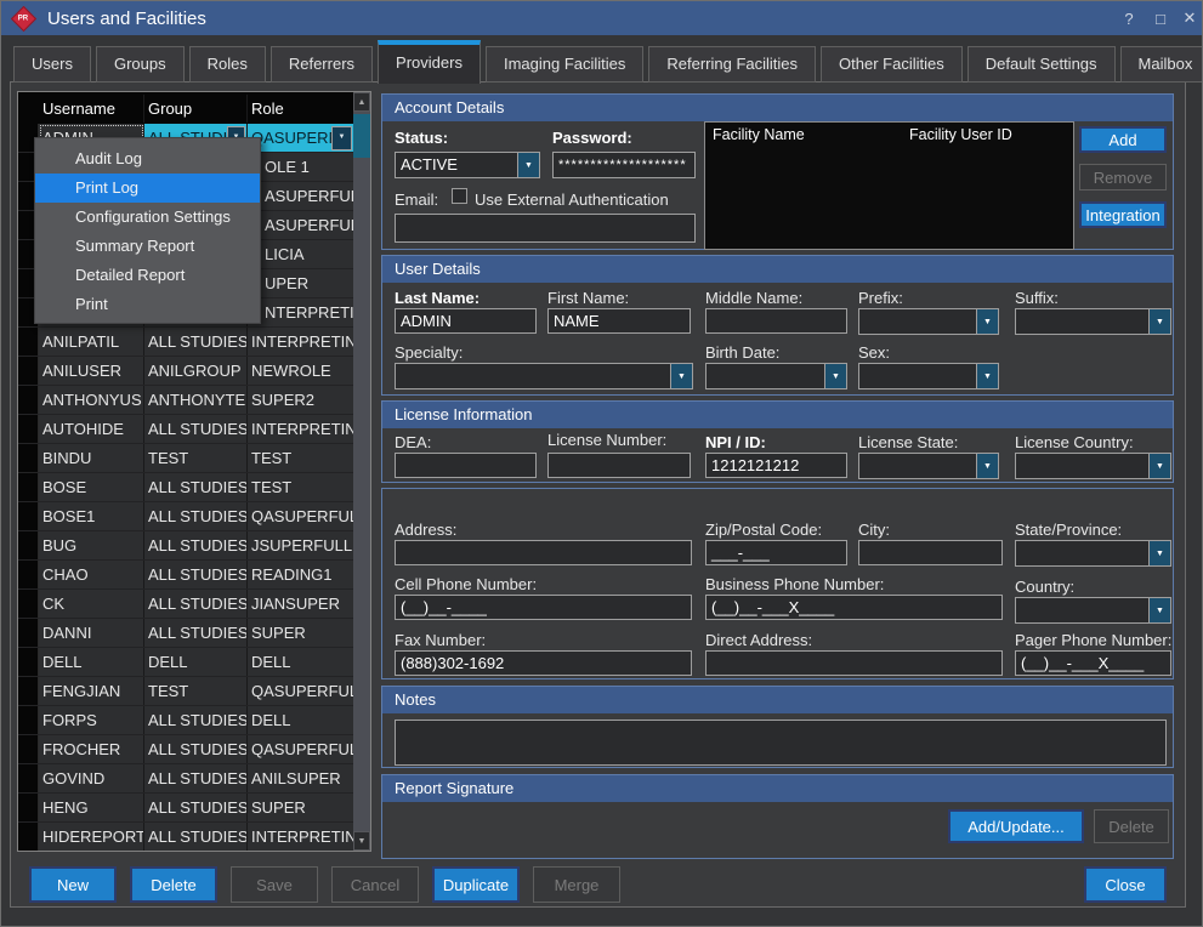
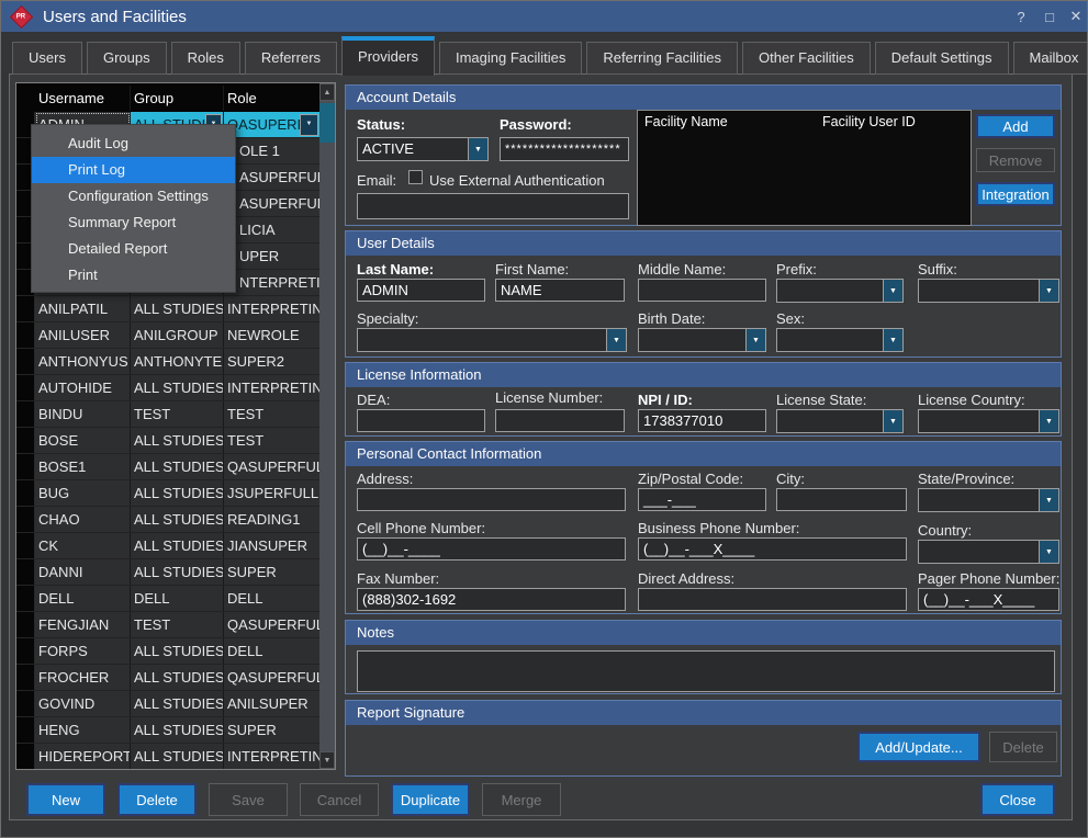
  Users and Facilities
  ?
  □
  ✕
  Users
  Groups
  Roles
  Referrers
  Providers
  Imaging Facilities
  Referring Facilities
  Other Facilities
  Default Settings
  Mailbox
  Username
  Group
  Role
  ASUPER
  OLE 1
  ASUPERFU
  ASUPERFU
  LICIA
  UPER
  NTERPRETI
  ANILPATIL
  ALL STUDIES
  INTERPRETIN
  ANILUSER
  ANILGROUP
  NEWROLE
  ANTHONYUS
  ANTHONYTE
  SUPER2
  AUTOHIDE
  ALL STUDIES
  INTERPRETIN
  BINDU
  TEST
  TEST
  BOSE
  ALL STUDIES
  TEST
  BOSE1
  ALL STUDIES
  QASUPERFU
  BUG
  ALL STUDIES
  JSUPERFULL
  CHAO
  ALL STUDIES
  READING1
  CK
  ALL STUDIES
  JIANSUPER
  DANNI
  ALL STUDIES
  SUPER
  DELL
  DELL
  DELL
  FENGJIAN
  TEST
  QASUPERFU
  FORPS
  ALL STUDIES
  DELL
  FROCHER
  ALL STUDIES
  QASUPERFU
  GOVIND
  ALL STUDIES
  ANILSUPER
  HENG
  ALL STUDIES
  SUPER
  HIDEREPORT
  ALL STUDIES
  INTERPRETIN
  Account Details
  Status:
  Password:
  ACTIVE
  ********************
  Email:
  Use External Authentication
  Facility Name
  Facility User ID
  Add
  Remove
  Integration
  User Details
  Last Name:
  First Name:
  Middle Name:
  Prefix:
  Suffix:
  ADMIN
  NAME
  Specialty:
  Birth Date:
  Sex:
  License Information
  DEA:
  License Number:
  NPI / ID:
  License State:
  License Country:
- 1212121212
+ 1738377010
+ Personal Contact Information
  Address:
  Zip/Postal Code:
  City:
  State/Province:
  ___-___
  Cell Phone Number:
  Business Phone Number:
  Country:
  (__)__-____
  (__)__-___X____
  Fax Number:
  Direct Address:
  Pager Phone Number:
  (888)302-1692
  (__)__-___X____
  Notes
  Report Signature
  Add/Update...
  Delete
  New
  Delete
  Save
  Cancel
  Duplicate
  Merge
  Close
  Audit Log
  Print Log
  Configuration Settings
  Summary Report
  Detailed Report
  Print
